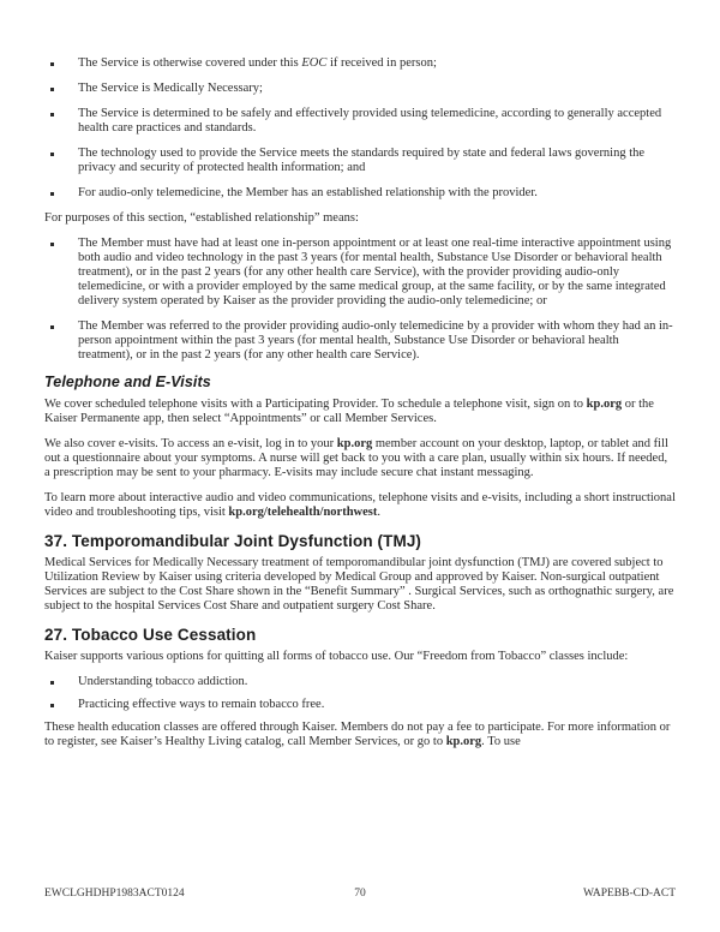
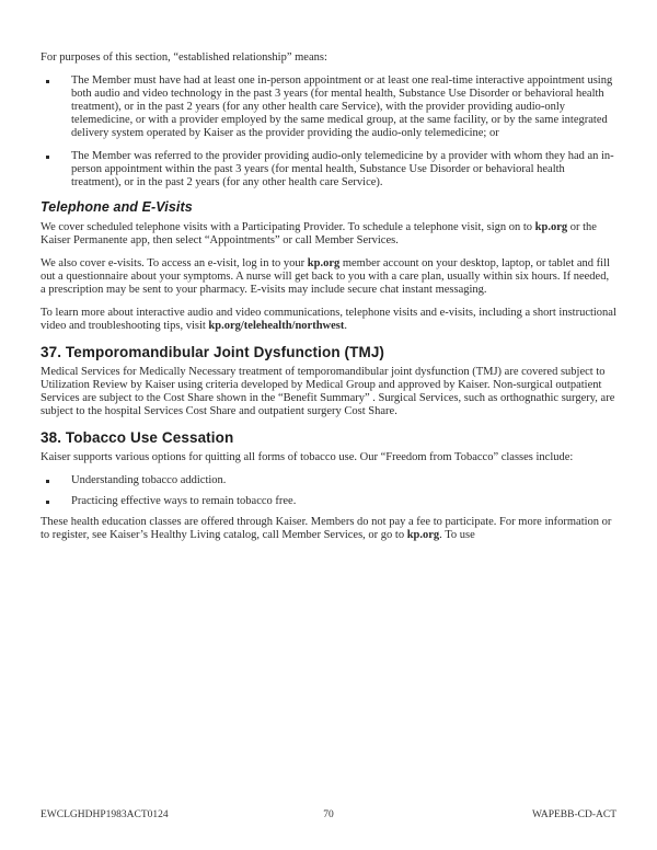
- The Service is otherwise covered under this EOC if received in person;
- The Service is Medically Necessary;
- The Service is determined to be safely and effectively provided using telemedicine, according to generally accepted health care practices and standards.
- The technology used to provide the Service meets the standards required by state and federal laws governing the privacy and security of protected health information; and
- For audio-only telemedicine, the Member has an established relationship with the provider.
  For purposes of this section, “established relationship” means:
  The Member must have had at least one in-person appointment or at least one real-time interactive appointment using both audio and video technology in the past 3 years (for mental health, Substance Use Disorder or behavioral health treatment), or in the past 2 years (for any other health care Service), with the provider providing audio-only telemedicine, or with a provider employed by the same medical group, at the same facility, or by the same integrated delivery system operated by Kaiser as the provider providing the audio-only telemedicine; or
  The Member was referred to the provider providing audio-only telemedicine by a provider with whom they had an in-person appointment within the past 3 years (for mental health, Substance Use Disorder or behavioral health treatment), or in the past 2 years (for any other health care Service).
  Telephone and E-Visits
  We cover scheduled telephone visits with a Participating Provider. To schedule a telephone visit, sign on to kp.org or the Kaiser Permanente app, then select “Appointments” or call Member Services.
  We also cover e-visits. To access an e-visit, log in to your kp.org member account on your desktop, laptop, or tablet and fill out a questionnaire about your symptoms. A nurse will get back to you with a care plan, usually within six hours. If needed, a prescription may be sent to your pharmacy. E-visits may include secure chat instant messaging.
  To learn more about interactive audio and video communications, telephone visits and e-visits, including a short instructional video and troubleshooting tips, visit kp.org/telehealth/northwest.
  37. Temporomandibular Joint Dysfunction (TMJ)
  Medical Services for Medically Necessary treatment of temporomandibular joint dysfunction (TMJ) are covered subject to Utilization Review by Kaiser using criteria developed by Medical Group and approved by Kaiser. Non-surgical outpatient Services are subject to the Cost Share shown in the “Benefit Summary” . Surgical Services, such as orthognathic surgery, are subject to the hospital Services Cost Share and outpatient surgery Cost Share.
- 27. Tobacco Use Cessation
+ 38. Tobacco Use Cessation
  Kaiser supports various options for quitting all forms of tobacco use. Our “Freedom from Tobacco” classes include:
  Understanding tobacco addiction.
  Practicing effective ways to remain tobacco free.
  These health education classes are offered through Kaiser. Members do not pay a fee to participate. For more information or to register, see Kaiser’s Healthy Living catalog, call Member Services, or go to kp.org. To use
  70
  EWCLGHDHP1983ACT0124
  WAPEBB-CD-ACT
